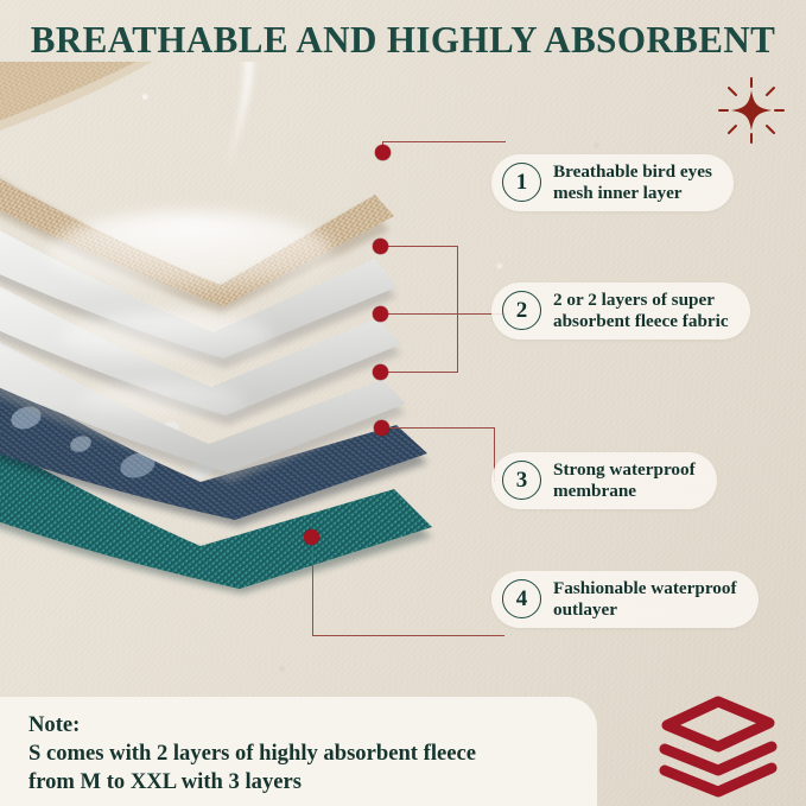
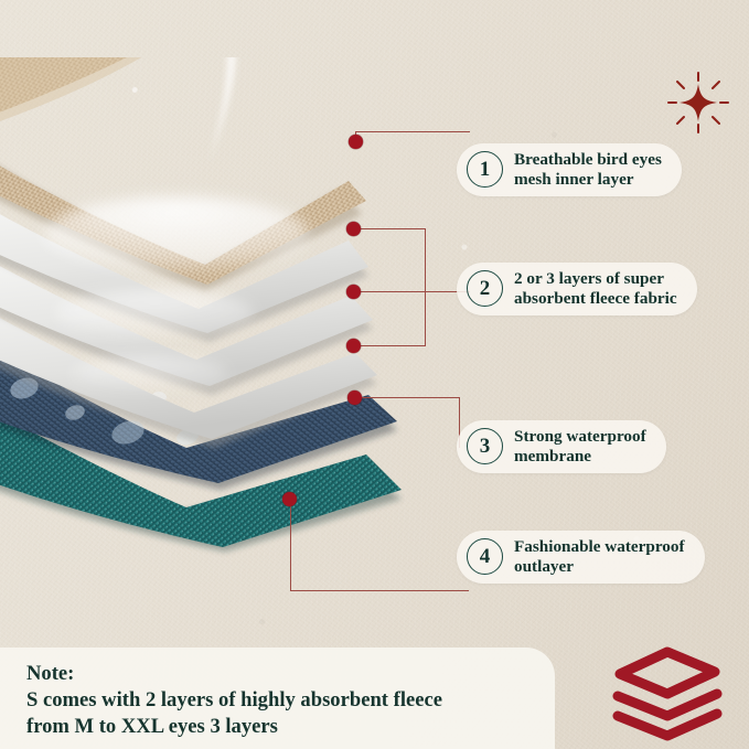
- BREATHABLE AND HIGHLY ABSORBENT
  1
  Breathable bird eyes
  mesh inner layer
  2
- 2 or 2 layers of super
+ 2 or 3 layers of super
  absorbent fleece fabric
  3
  Strong waterproof
  membrane
  4
  Fashionable waterproof
  outlayer
  Note:
  S comes with 2 layers of highly absorbent fleece
- from M to XXL with 3 layers
+ from M to XXL eyes 3 layers
